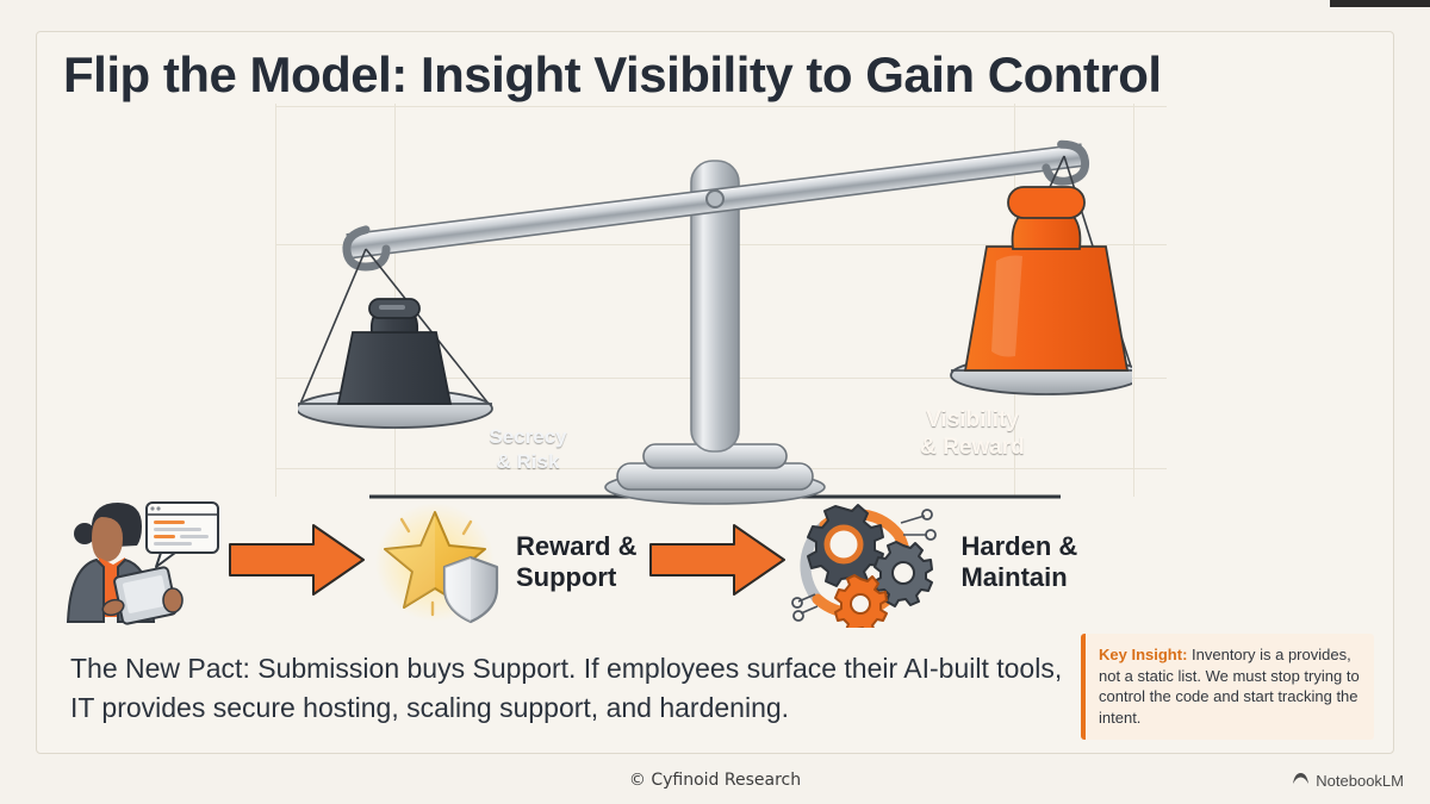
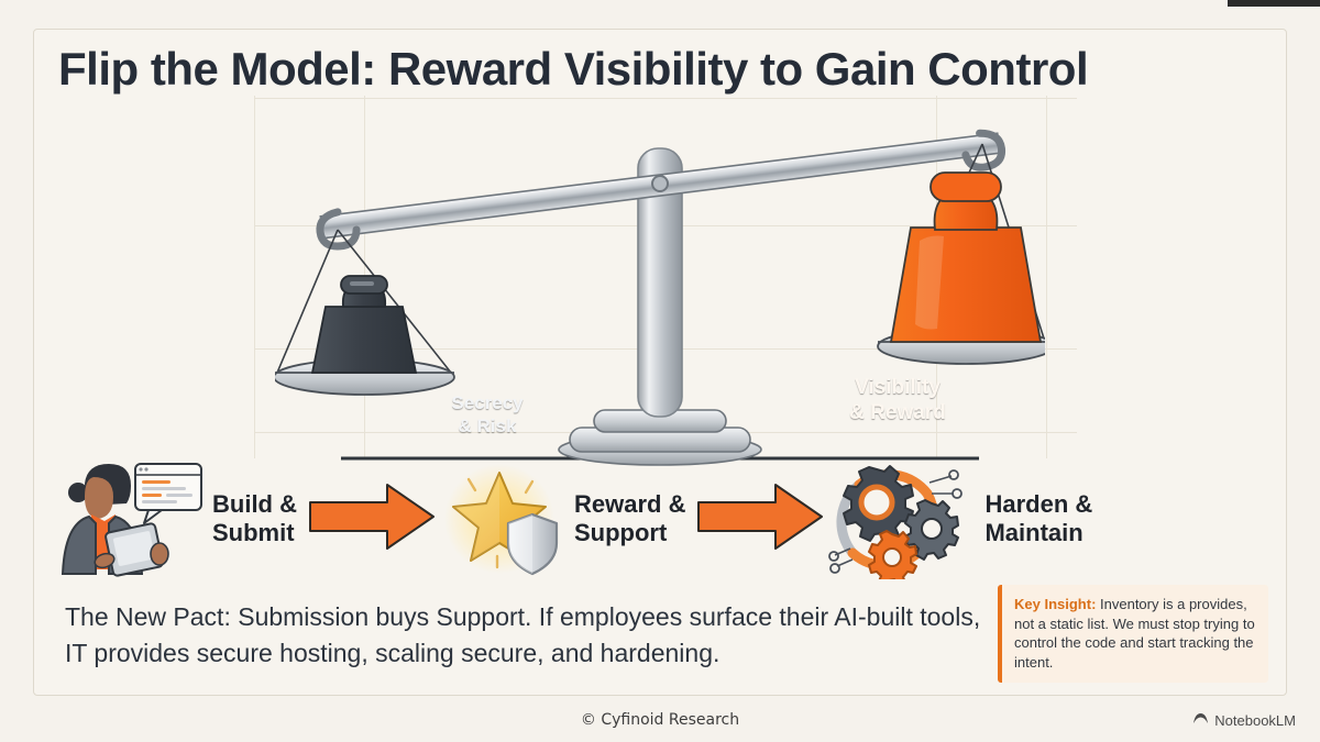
- Flip the Model: Insight Visibility to Gain Control
+ Flip the Model: Reward Visibility to Gain Control
  Secrecy
  & Risk
  Visibility
  & Reward
+ Build &
+ Submit
  Reward &
  Support
  Harden &
  Maintain
- The New Pact: Submission buys Support. If employees surface their AI-built tools, IT provides secure hosting, scaling support, and hardening.
+ The New Pact: Submission buys Support. If employees surface their AI-built tools, IT provides secure hosting, scaling secure, and hardening.
  Key Insight: Inventory is a provides, not a static list. We must stop trying to control the code and start tracking the intent.
  © Cyfinoid Research
  NotebookLM
